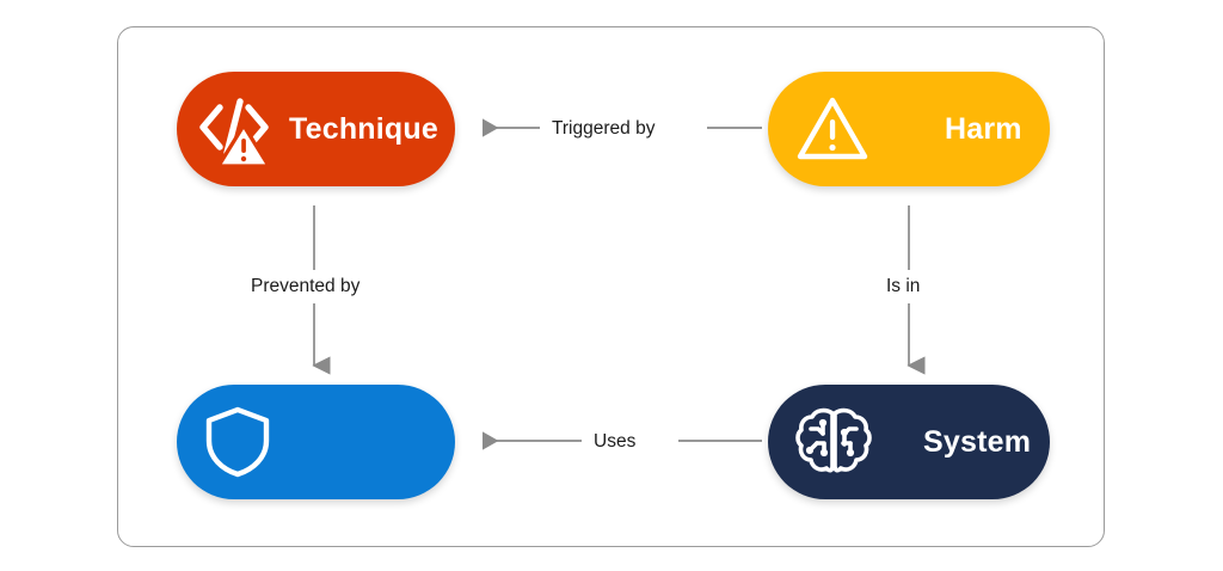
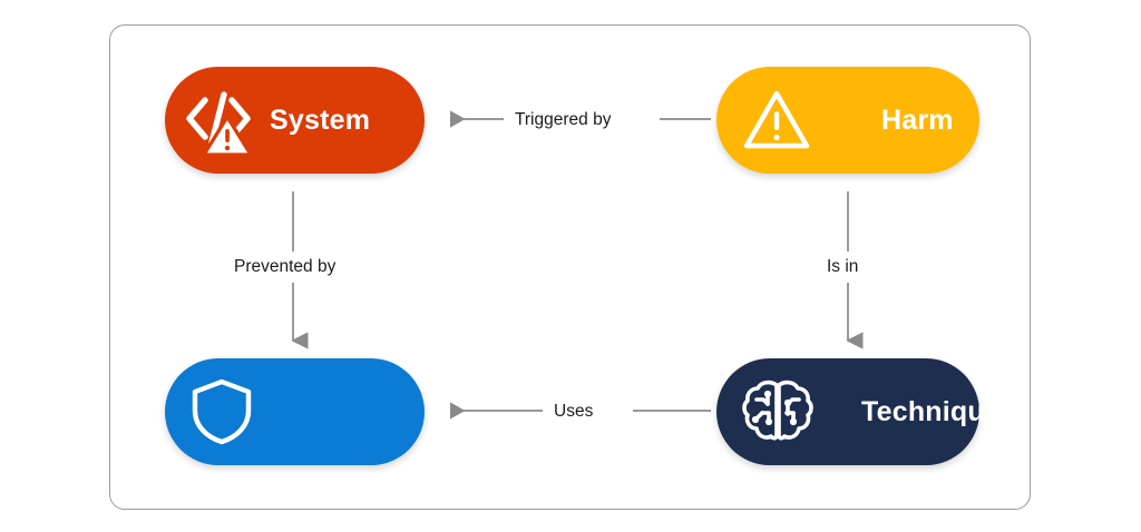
  Triggered by
  Prevented by
  Is in
  Uses
- Technique
+ System
  Harm
- System
+ Technique
